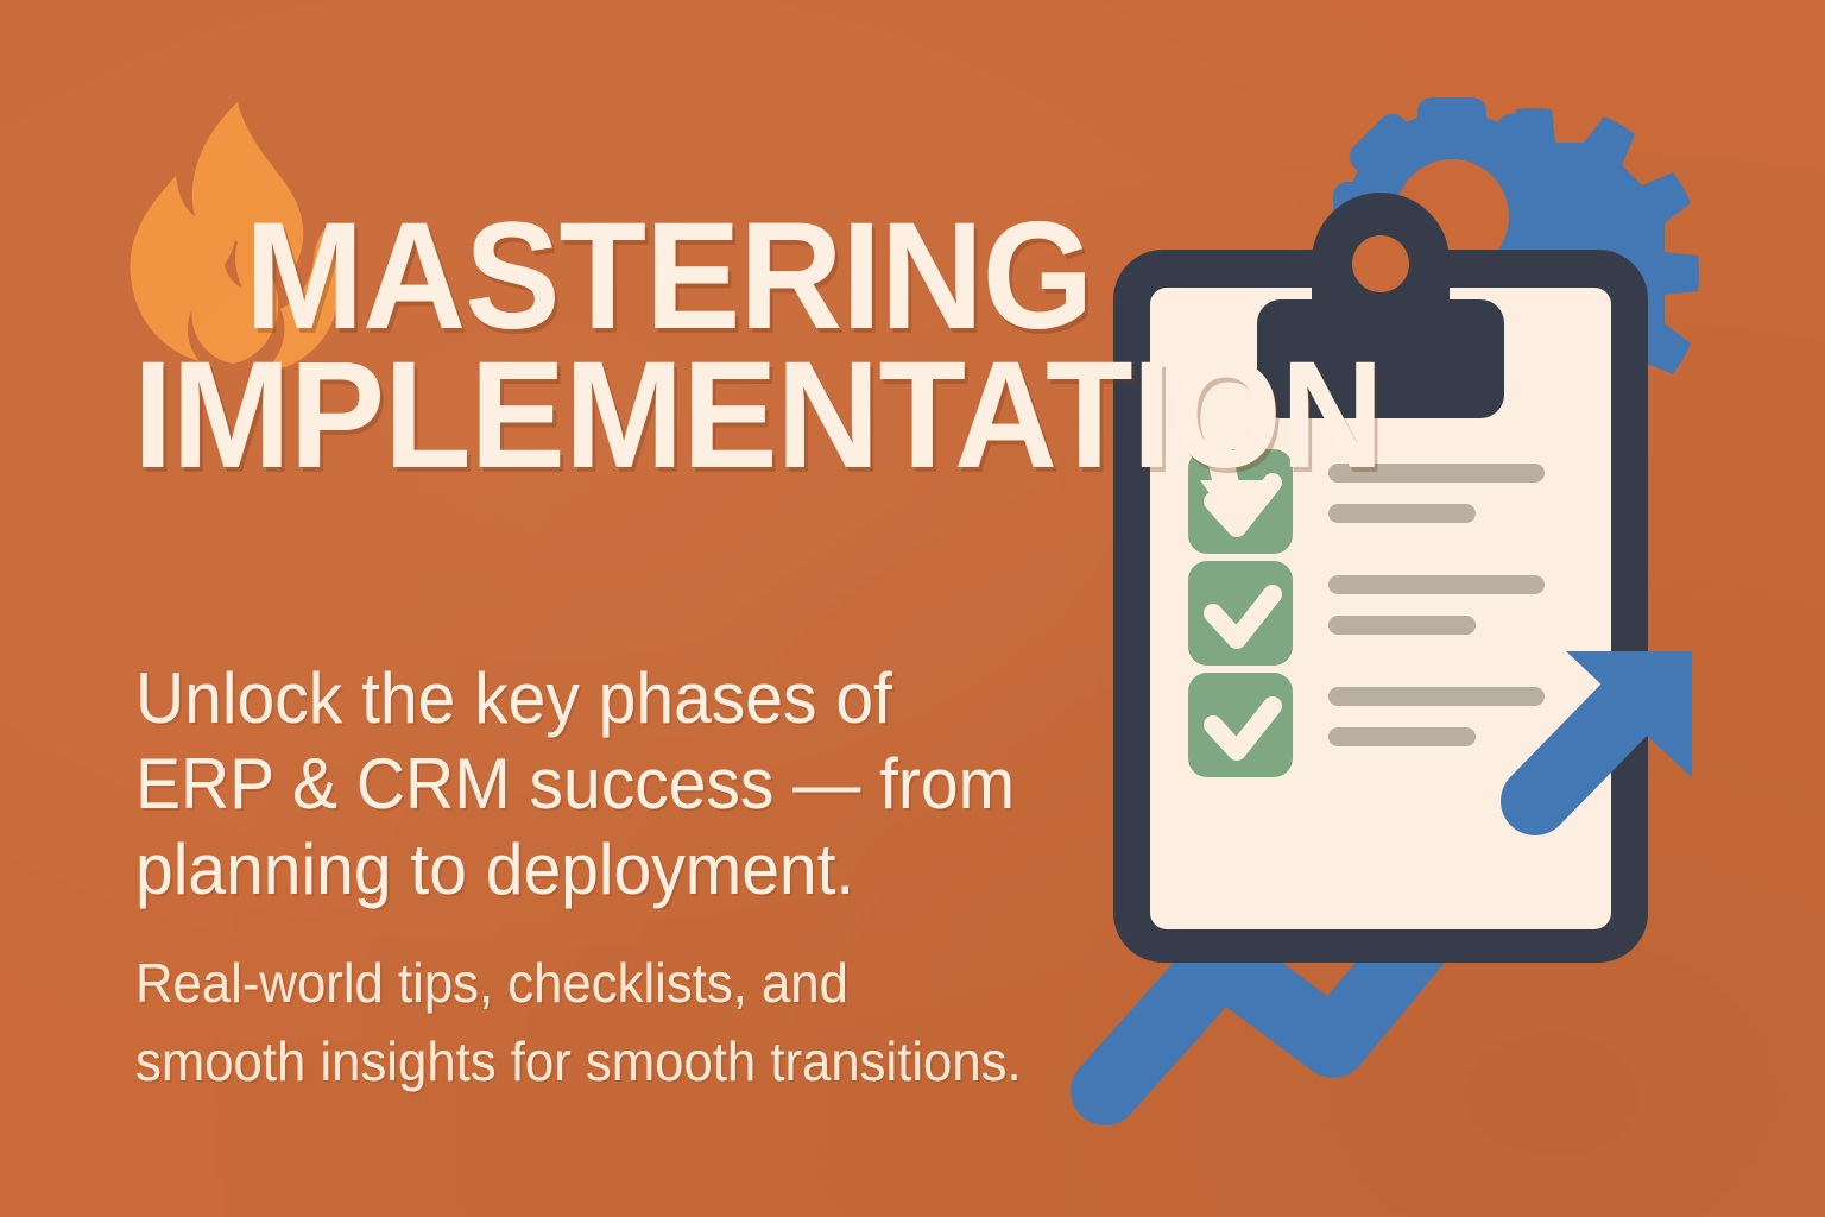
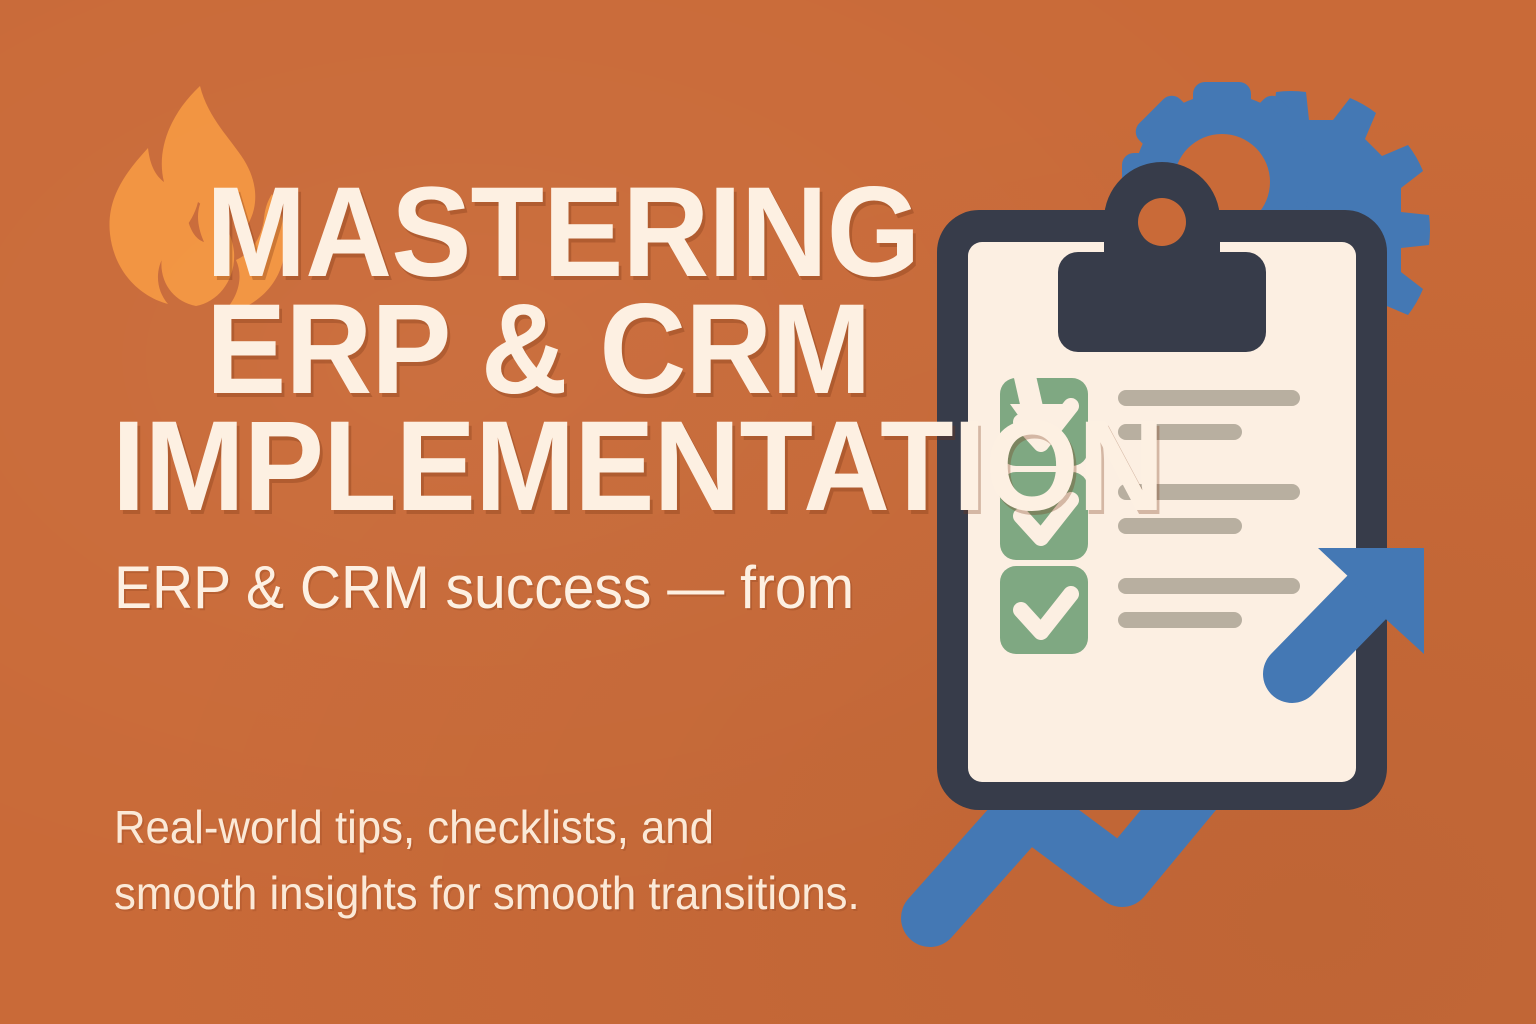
  MASTERING
+ ERP & CRM
  IMPLEMENTATION
- Unlock the key phases of
  ERP & CRM success — from
- planning to deployment.
  Real-world tips, checklists, and
  smooth insights for smooth transitions.
